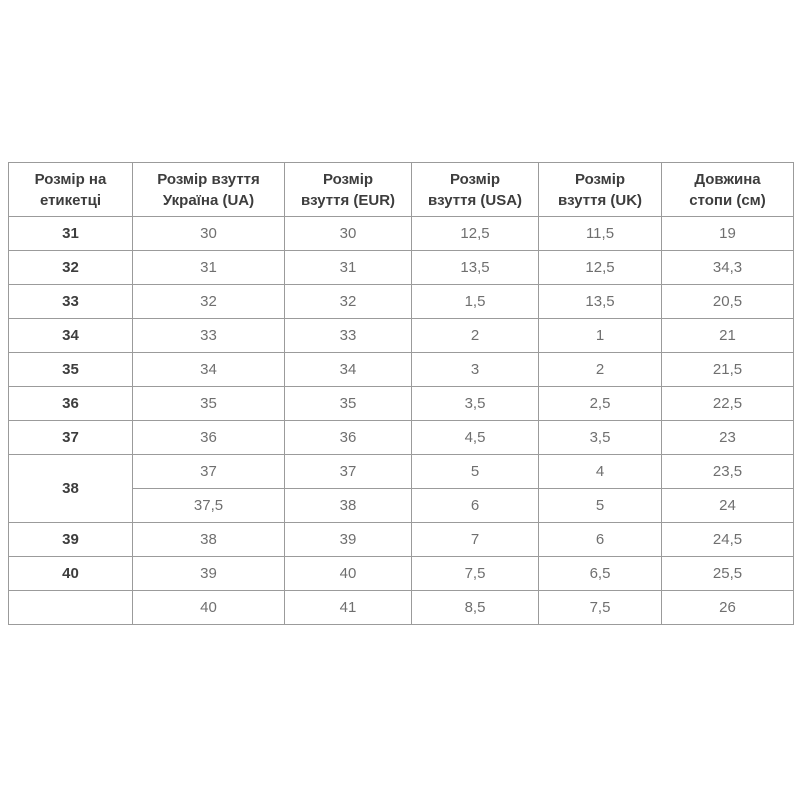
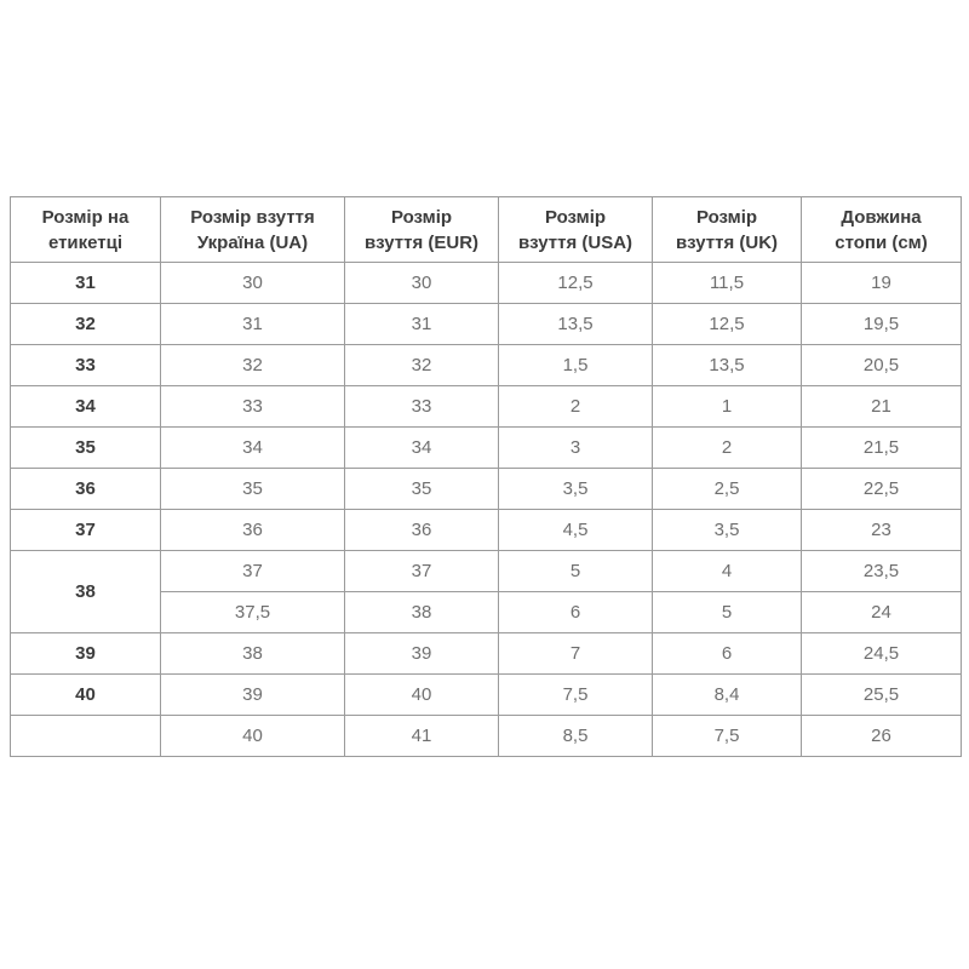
  Розмір наетикетці	Розмір взуттяУкраїна (UA)	Розмірвзуття (EUR)	Розмірвзуття (USA)	Розмірвзуття (UK)	Довжинастопи (см)
  31	30	30	12,5	11,5	19
- 32	31	31	13,5	12,5	34,3
+ 32	31	31	13,5	12,5	19,5
  33	32	32	1,5	13,5	20,5
  34	33	33	2	1	21
  35	34	34	3	2	21,5
  36	35	35	3,5	2,5	22,5
  37	36	36	4,5	3,5	23
  38	37	37	5	4	23,5
  37,5	38	6	5	24
  39	38	39	7	6	24,5
- 40	39	40	7,5	6,5	25,5
+ 40	39	40	7,5	8,4	25,5
  	40	41	8,5	7,5	26
